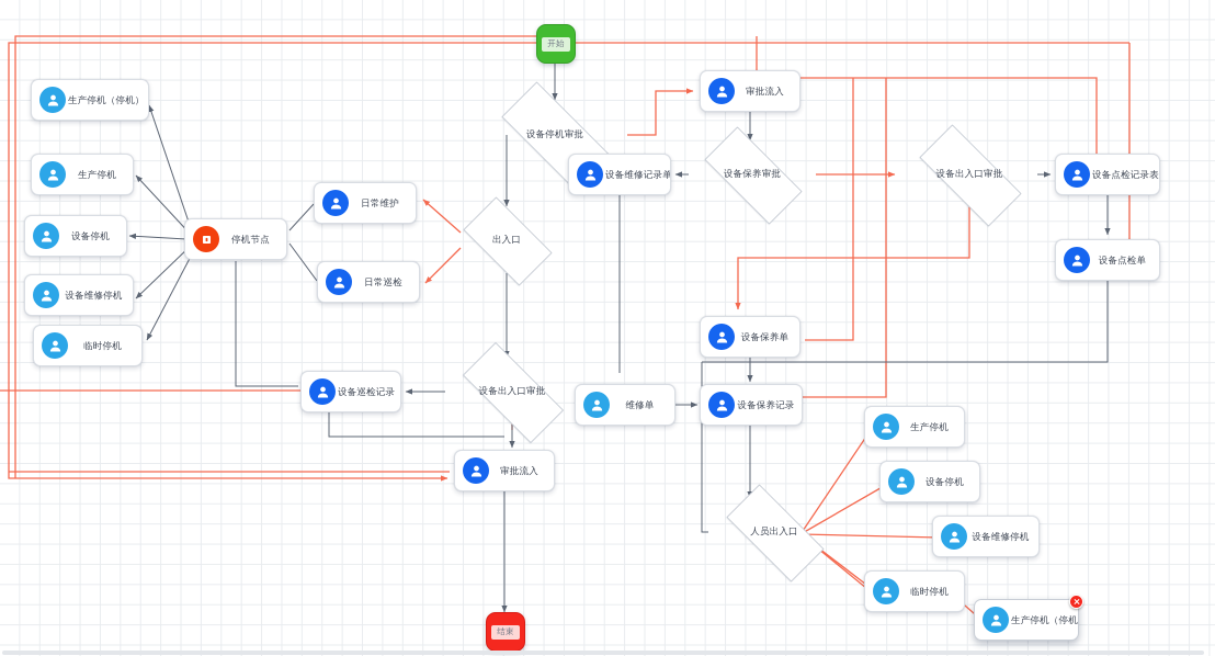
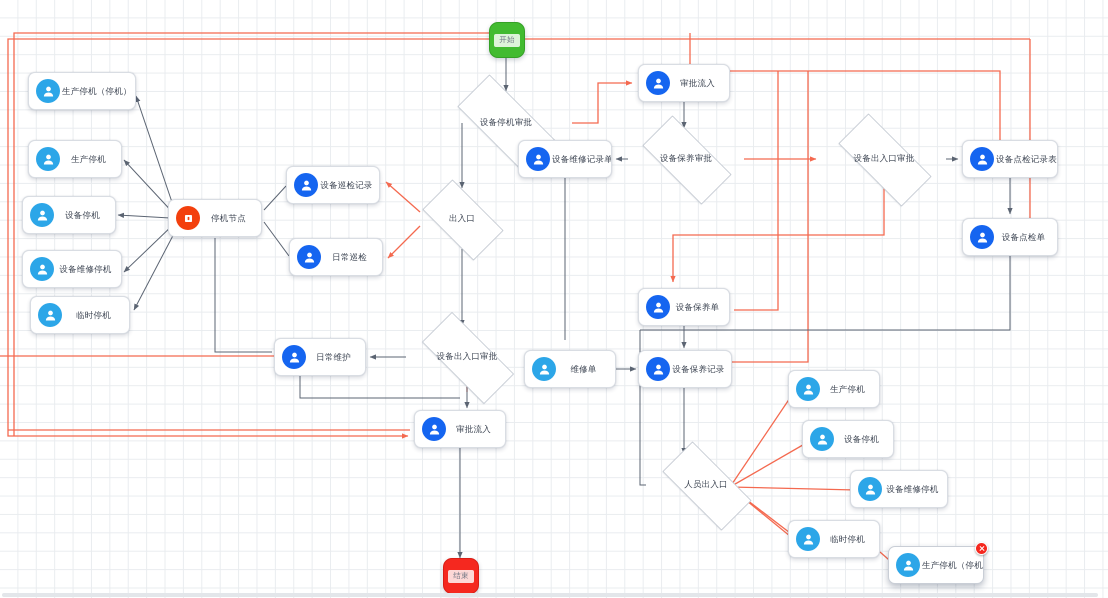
  开始
  结束
  设备停机审批
  出入口
  设备出入口审批
  设备保养审批
  设备出入口审批
  人员出入口
  生产停机（停机）
  生产停机
  设备停机
  设备维修停机
  临时停机
  停机节点
- 日常维护
+ 设备巡检记录
  日常巡检
- 设备巡检记录
+ 日常维护
  审批流入
  设备维修记录单
  维修单
  审批流入
  设备保养单
  设备保养记录
  设备点检记录表
  设备点检单
  生产停机
  设备停机
  设备维修停机
  临时停机
  生产停机（停机
